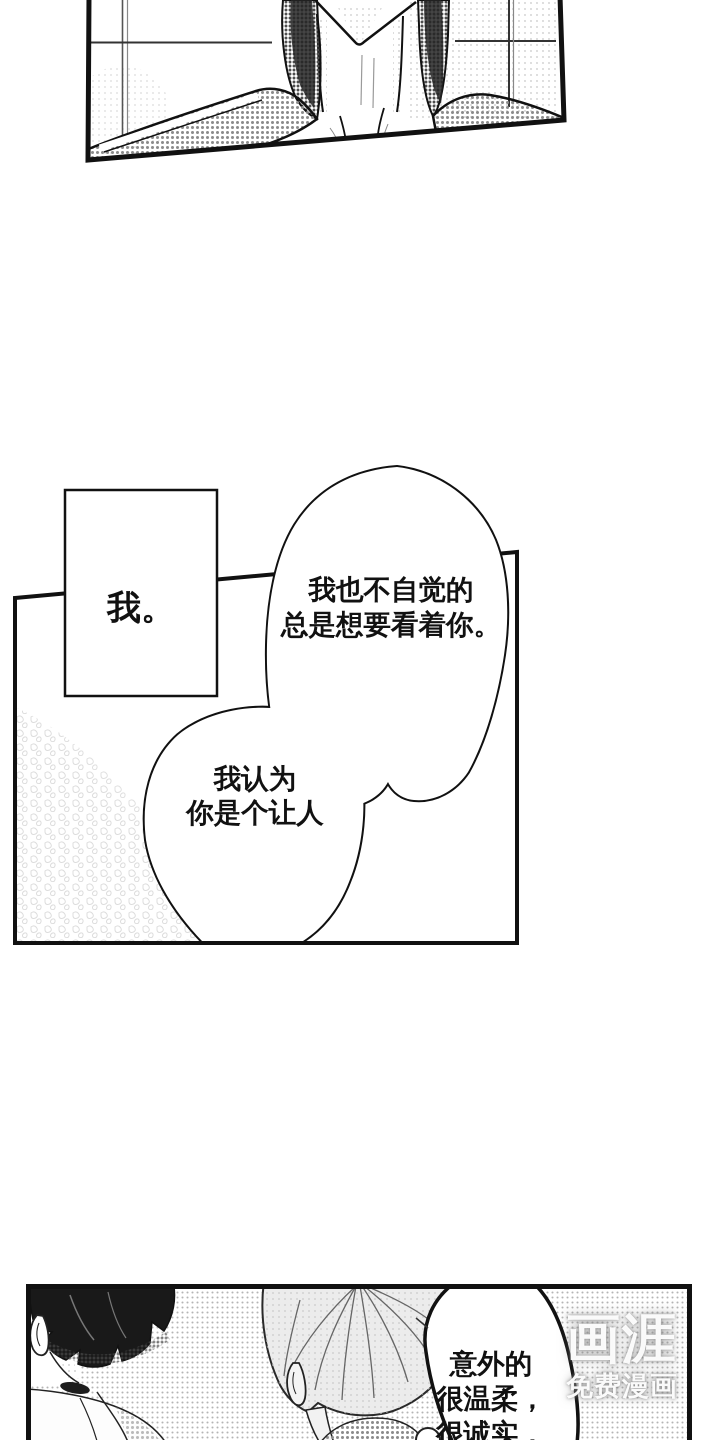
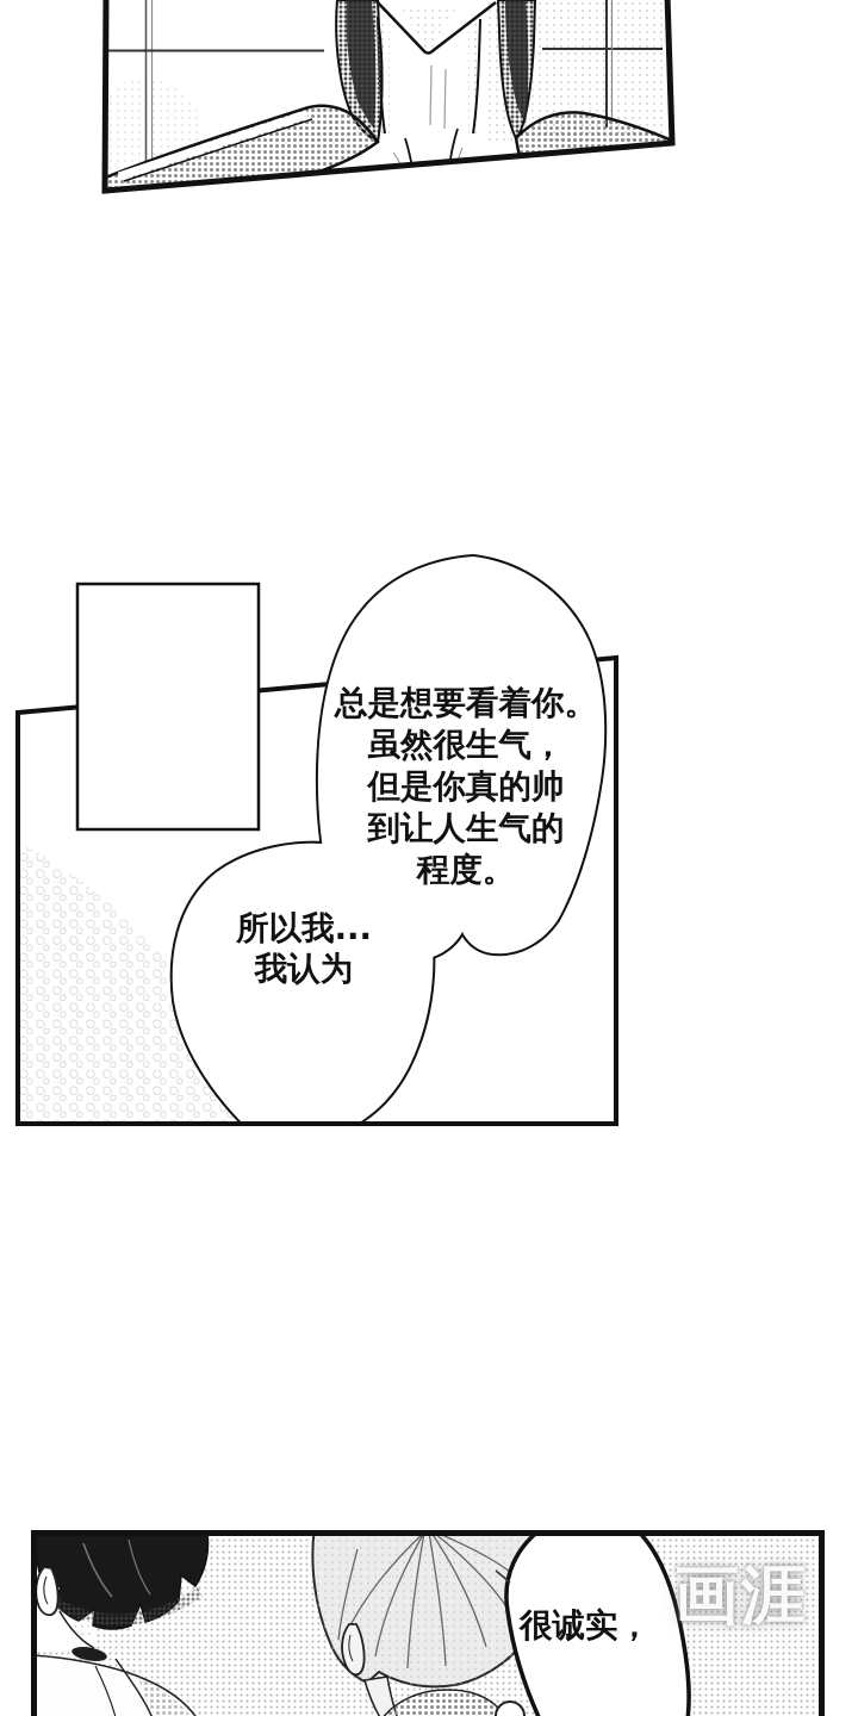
- 我。
- 我也不自觉的
  总是想要看着你。
+ 虽然很生气，
+ 但是你真的帅
+ 到让人生气的
+ 程度。
+ 所以我...
  我认为
- 你是个让人
- 意外的
- 很温柔，
  很诚实，
  画涯
- 免费漫画
